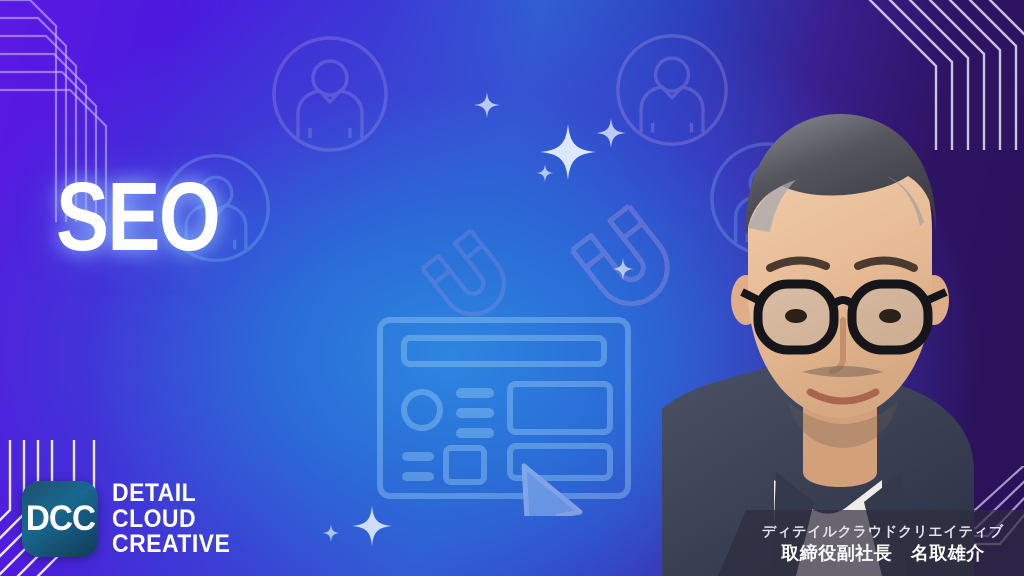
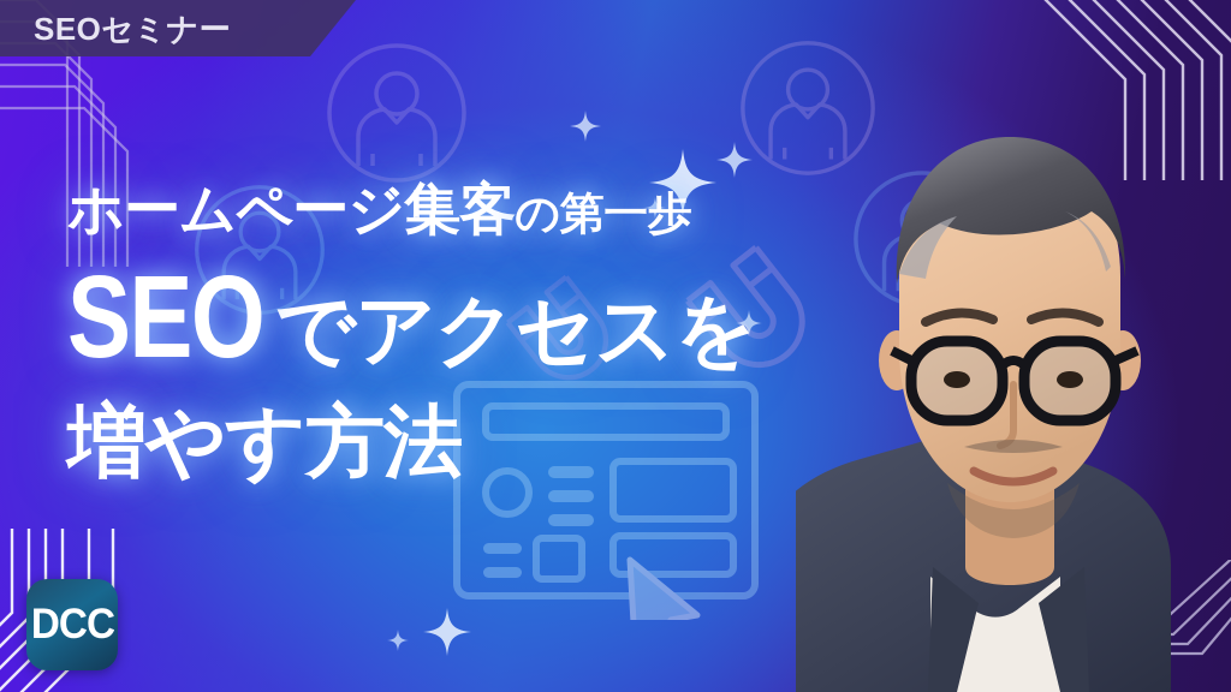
+ SEOセミナー
+ ホームページ集客
+ の第一歩
  SEO
+ でアクセスを
+ 増やす方法
  DCC
- DETAIL
- CLOUD
- CREATIVE
- ディテイルクラウドクリエイティブ
- 取締役副社長 名取雄介
